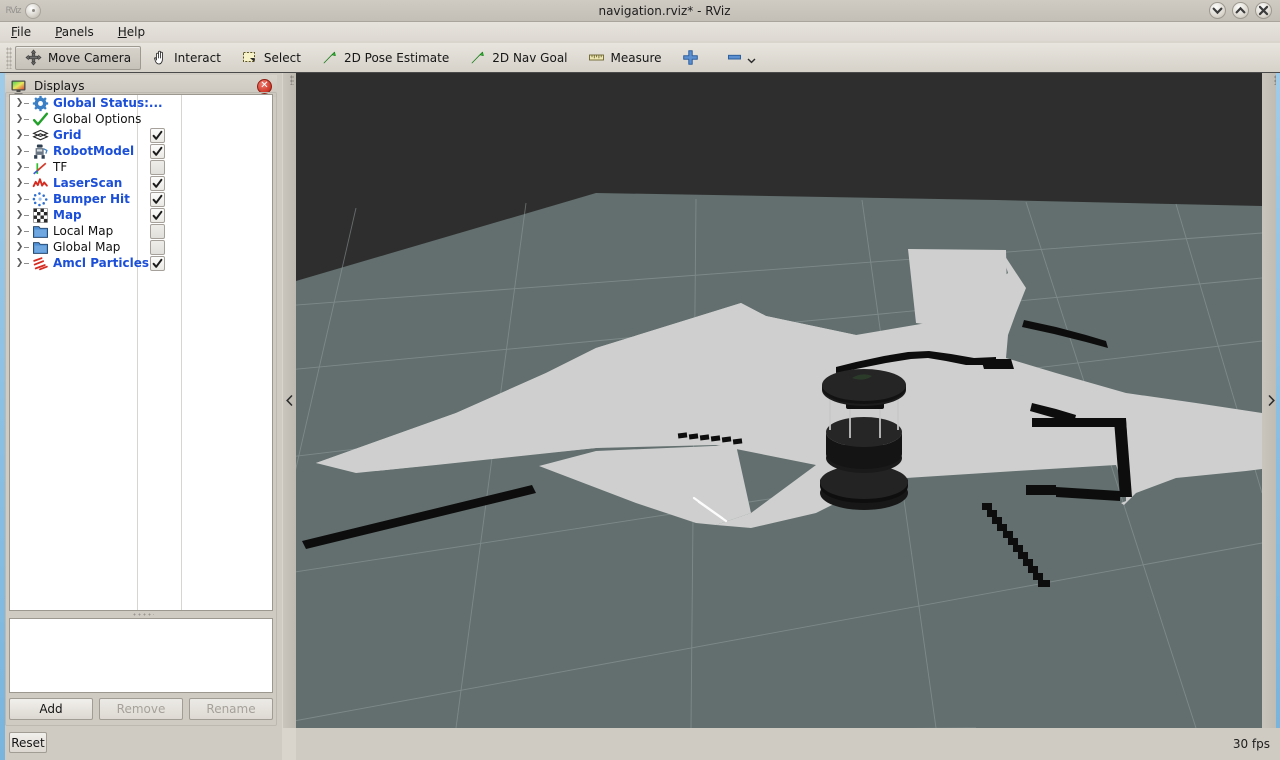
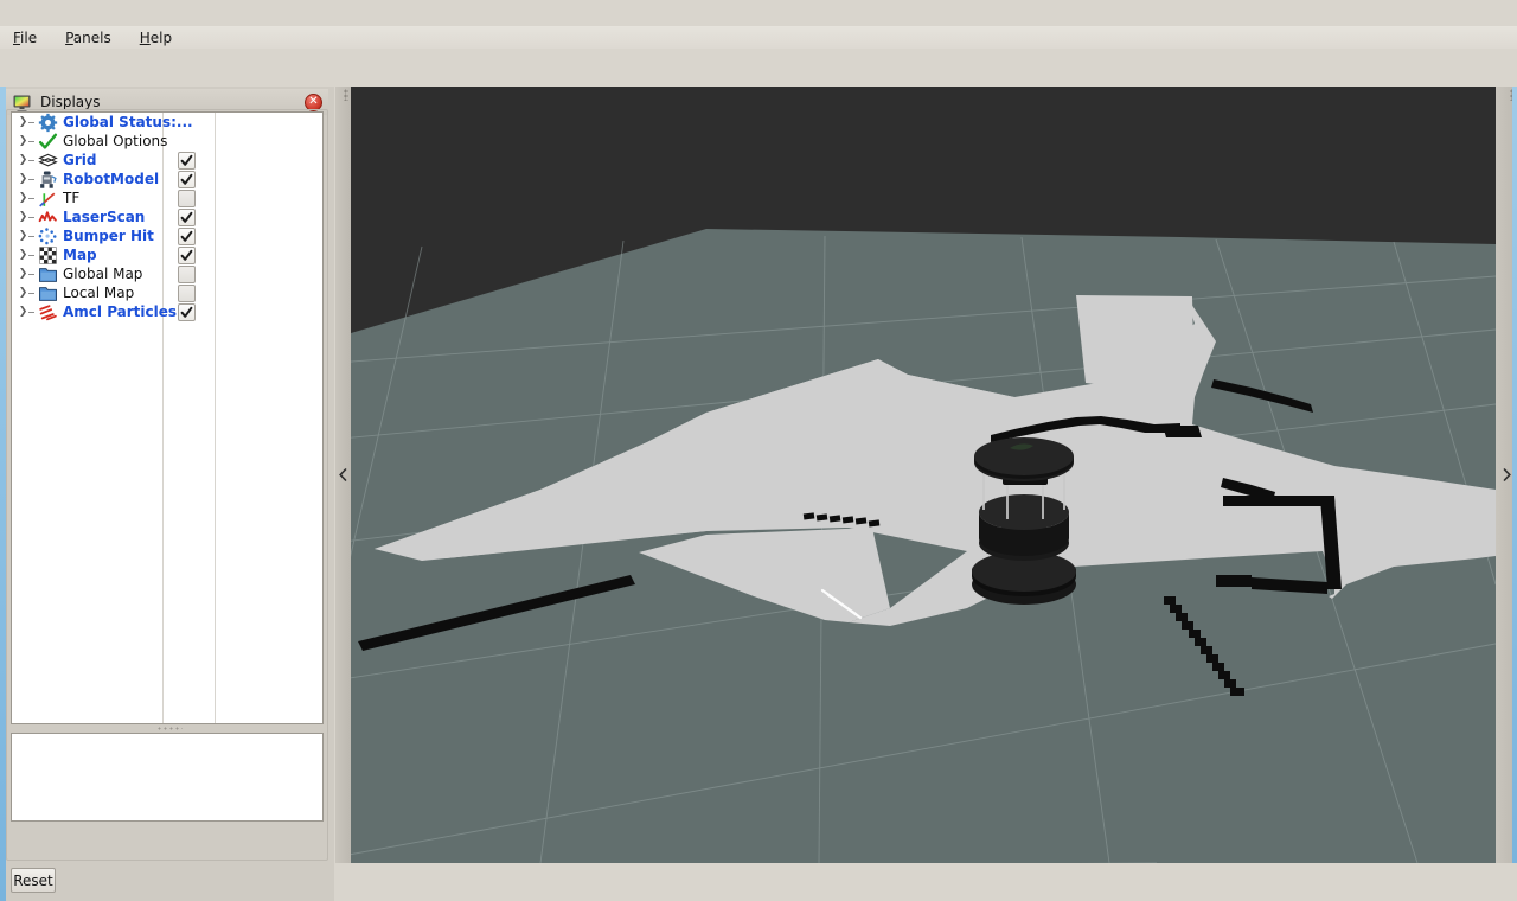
- RViz
- navigation.rviz* - RViz
  File
  Panels
  Help
- Move Camera
- Interact
- Select
- 2D Pose Estimate
- 2D Nav Goal
- Measure
  Displays
  ✕
  ❯
  Global Status:...
  ❯
  Global Options
  ❯
  Grid
  ❯
  RobotModel
  ❯
  TF
  ❯
  LaserScan
  ❯
  Bumper Hit
  ❯
  Map
  ❯
- Local Map
+ Global Map
  ❯
- Global Map
+ Local Map
  ❯
  Amcl Particles
- Add
- Remove
- Rename
  Reset
- 30 fps
